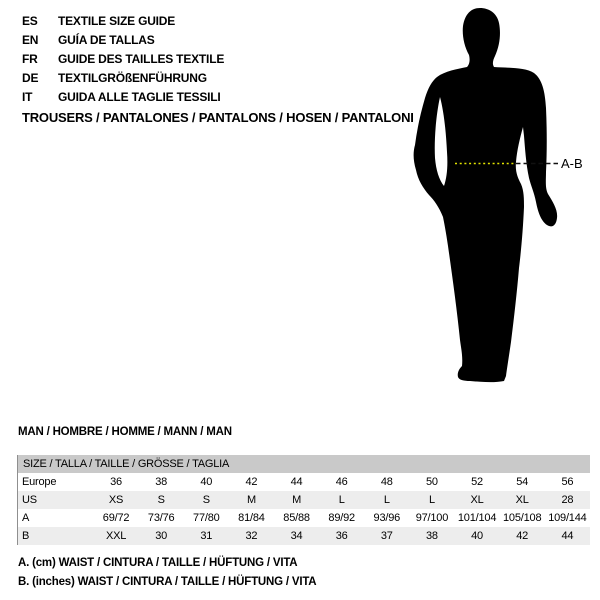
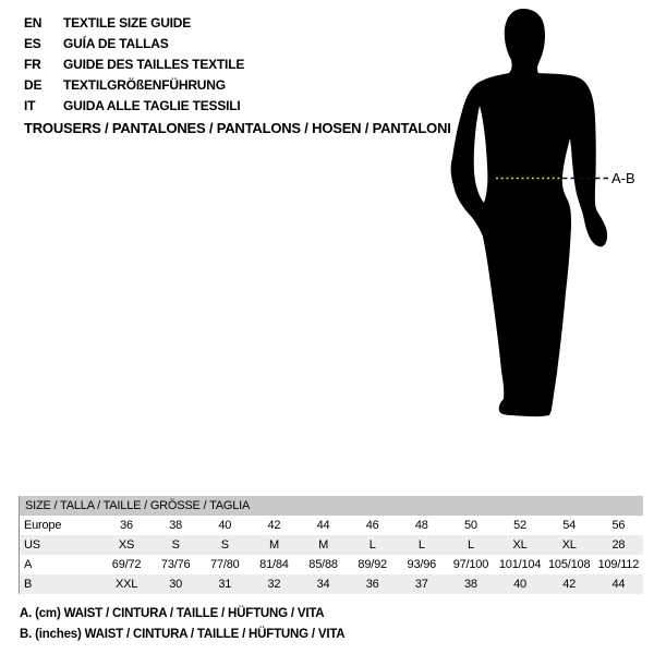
- ES
+ EN
  TEXTILE SIZE GUIDE
- EN
+ ES
  GUÍA DE TALLAS
  FR
  GUIDE DES TAILLES TEXTILE
  DE
  TEXTILGRÖßENFÜHRUNG
  IT
  GUIDA ALLE TAGLIE TESSILI
  TROUSERS / PANTALONES / PANTALONS / HOSEN / PANTALONI
  A-B
- MAN / HOMBRE / HOMME / MANN / MAN
  SIZE / TALLA / TAILLE / GRÖSSE / TAGLIA
  Europe	36	38	40	42	44	46	48	50	52	54	56
  US	XS	S	S	M	M	L	L	L	XL	XL	28
- A	69/72	73/76	77/80	81/84	85/88	89/92	93/96	97/100	101/104	105/108	109/144
+ A	69/72	73/76	77/80	81/84	85/88	89/92	93/96	97/100	101/104	105/108	109/112
  B	XXL	30	31	32	34	36	37	38	40	42	44
  A. (cm) WAIST / CINTURA / TAILLE / HÜFTUNG / VITA
  B. (inches) WAIST / CINTURA / TAILLE / HÜFTUNG / VITA
